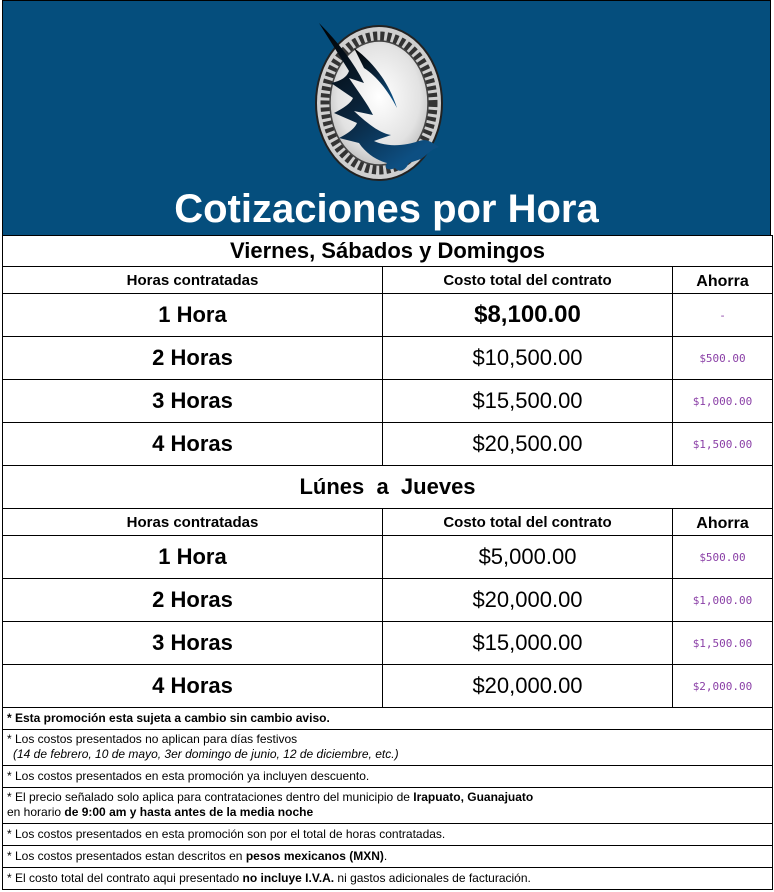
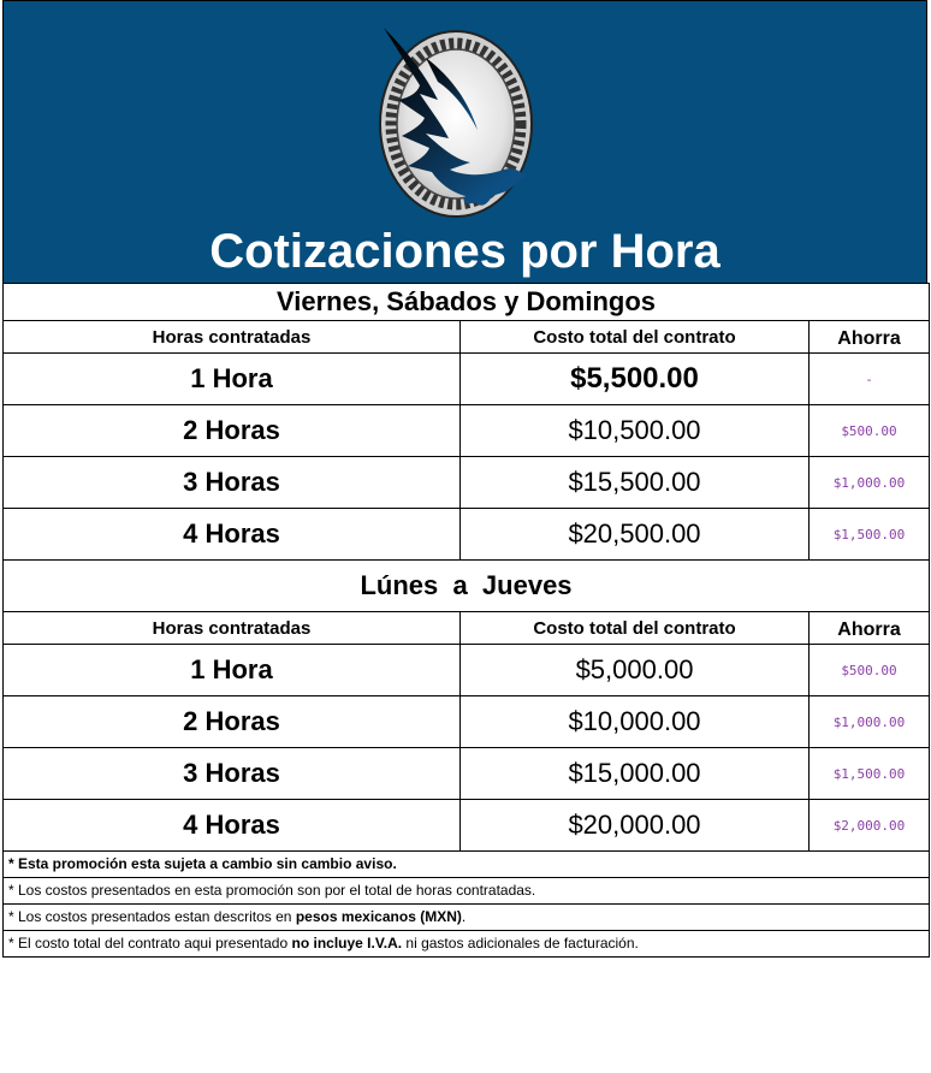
  Cotizaciones por Hora
  Viernes, Sábados y Domingos
  Horas contratadas	Costo total del contrato	Ahorra
- 1 Hora	$8,100.00	-
+ 1 Hora	$5,500.00	-
  2 Horas	$10,500.00	$500.00
  3 Horas	$15,500.00	$1,000.00
  4 Horas	$20,500.00	$1,500.00
  Lúnes a Jueves
  Horas contratadas	Costo total del contrato	Ahorra
  1 Hora	$5,000.00	$500.00
- 2 Horas	$20,000.00	$1,000.00
+ 2 Horas	$10,000.00	$1,000.00
  3 Horas	$15,000.00	$1,500.00
  4 Horas	$20,000.00	$2,000.00
  * Esta promoción esta sujeta a cambio sin cambio aviso.
- * Los costos presentados no aplican para días festivos (14 de febrero, 10 de mayo, 3er domingo de junio, 12 de diciembre, etc.)
- * Los costos presentados en esta promoción ya incluyen descuento.
- * El precio señalado solo aplica para contrataciones dentro del municipio de Irapuato, Guanajuato en horario de 9:00 am y hasta antes de la media noche
  * Los costos presentados en esta promoción son por el total de horas contratadas.
  * Los costos presentados estan descritos en pesos mexicanos (MXN).
  * El costo total del contrato aqui presentado no incluye I.V.A. ni gastos adicionales de facturación.
